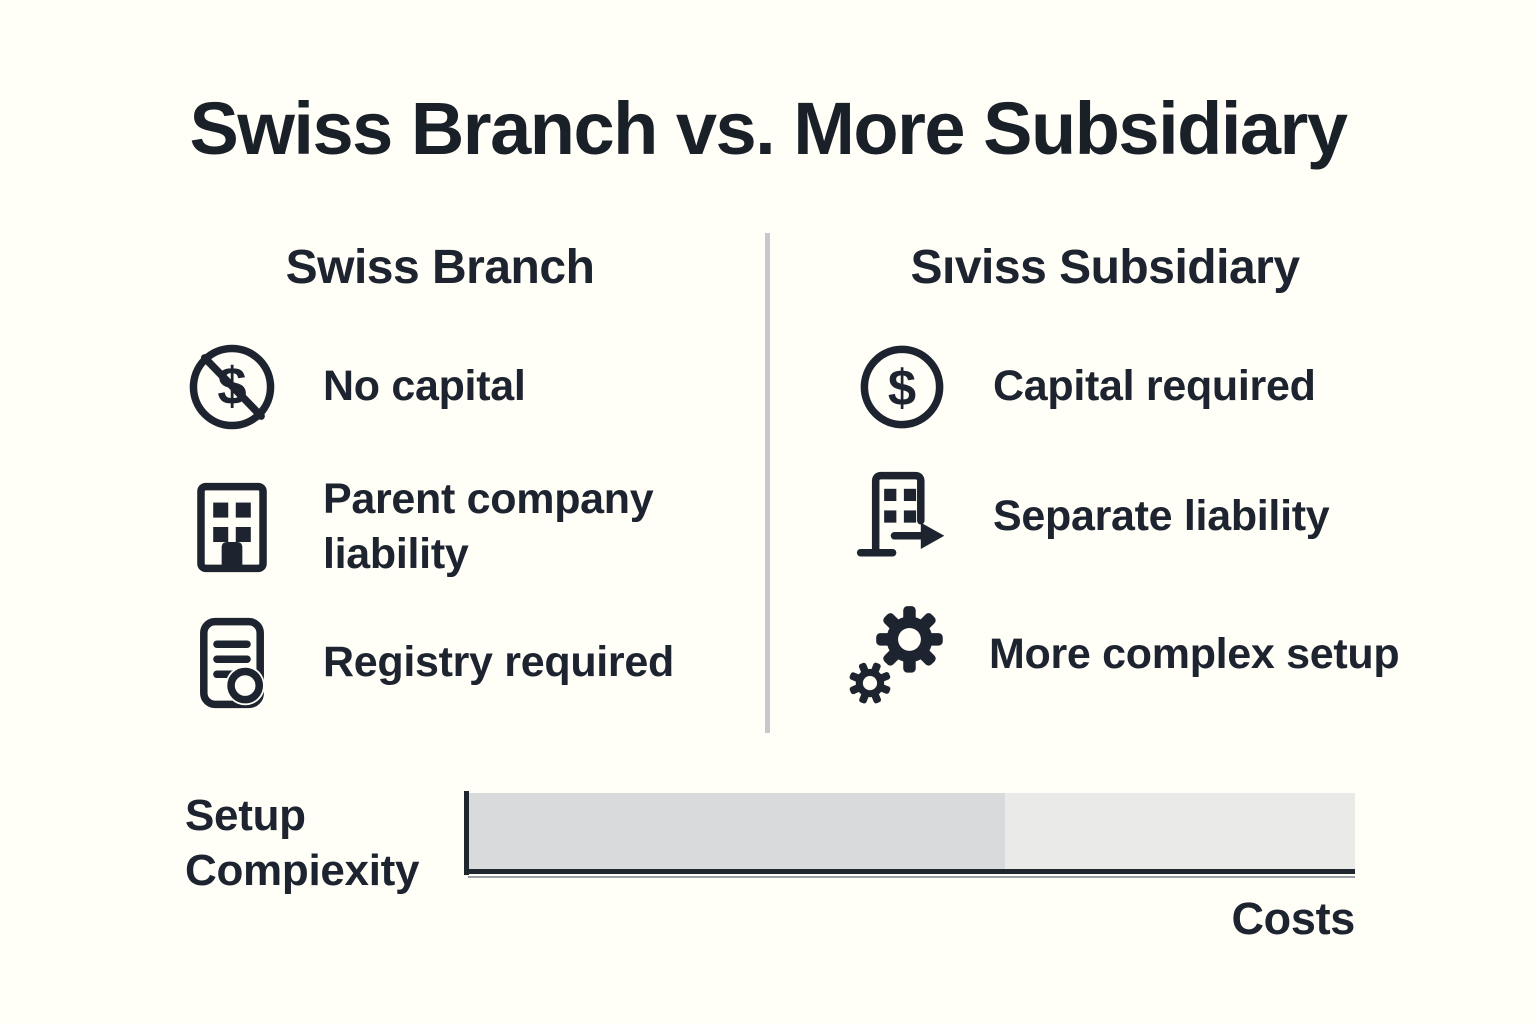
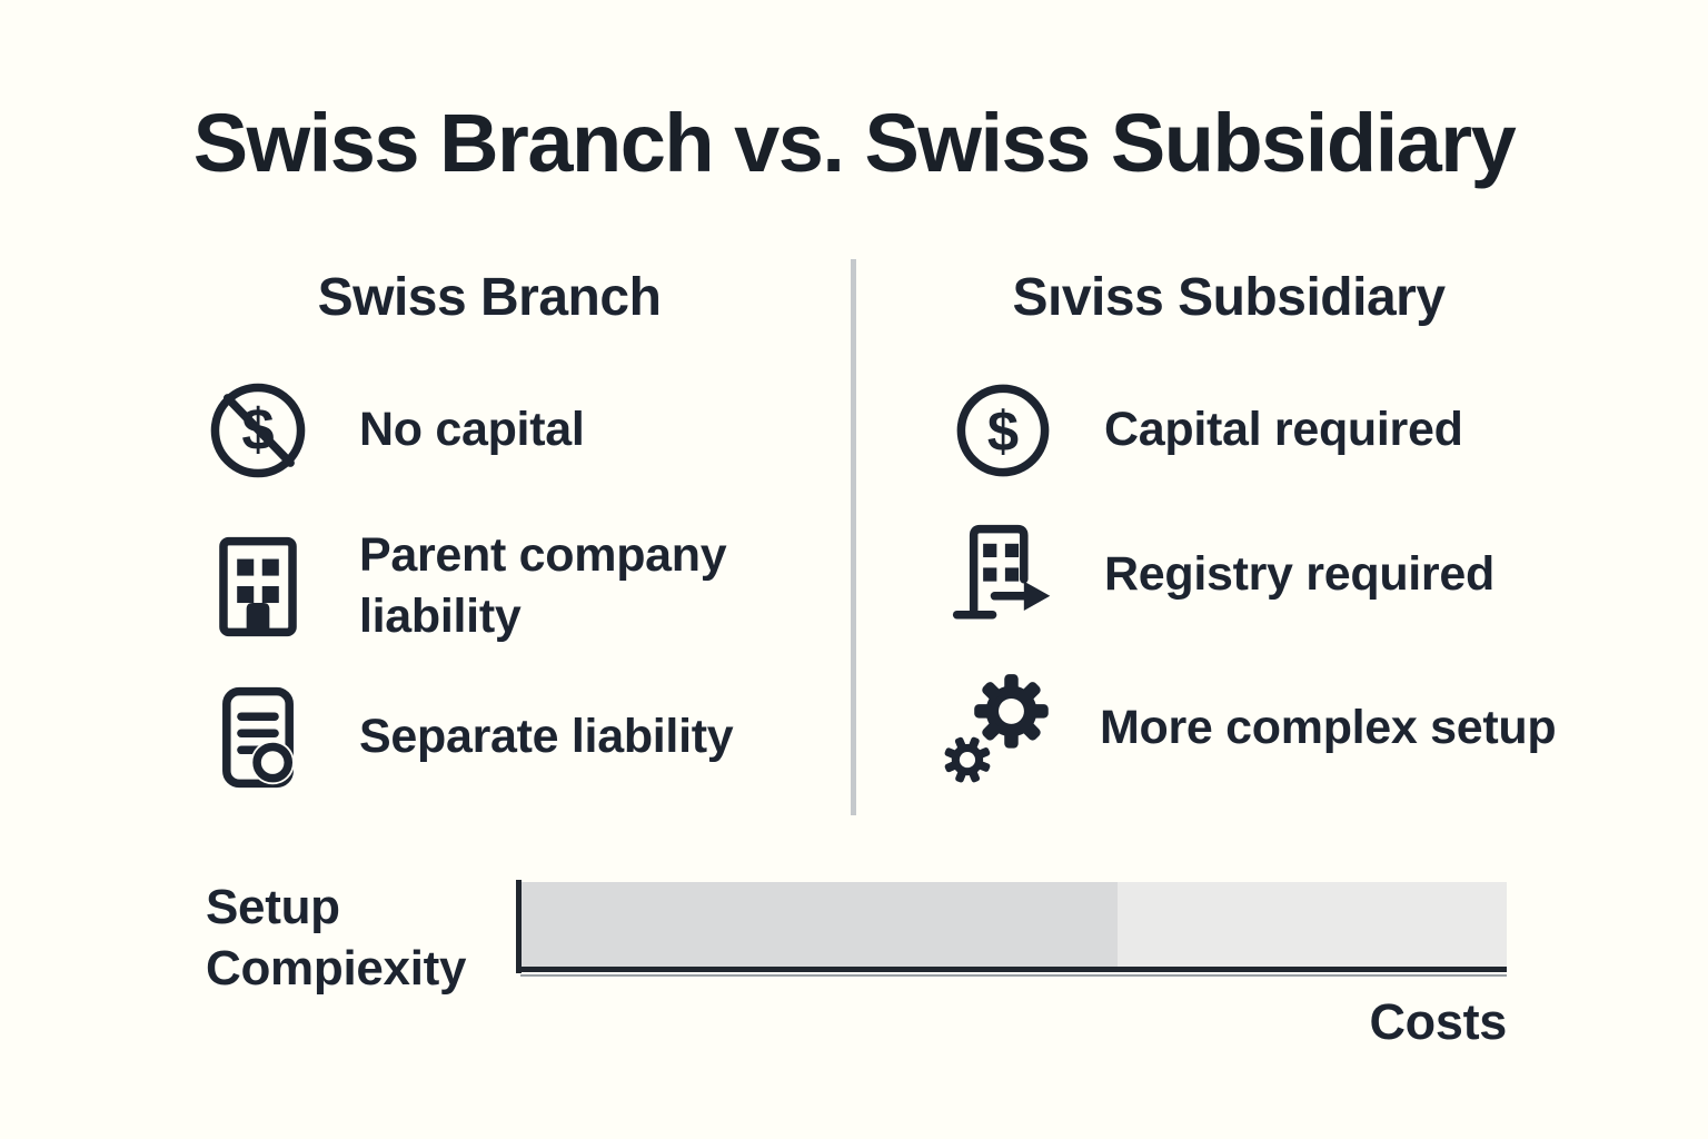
- Swiss Branch vs. More Subsidiary
+ Swiss Branch vs. Swiss Subsidiary
  Swiss Branch
  Sıviss Subsidiary
  No capital
  Parent company liability
- Registry required
+ Separate liability
  $
  Capital required
- Separate liability
+ Registry required
  More complex setup
  Setup
  Compiexity
  Costs
